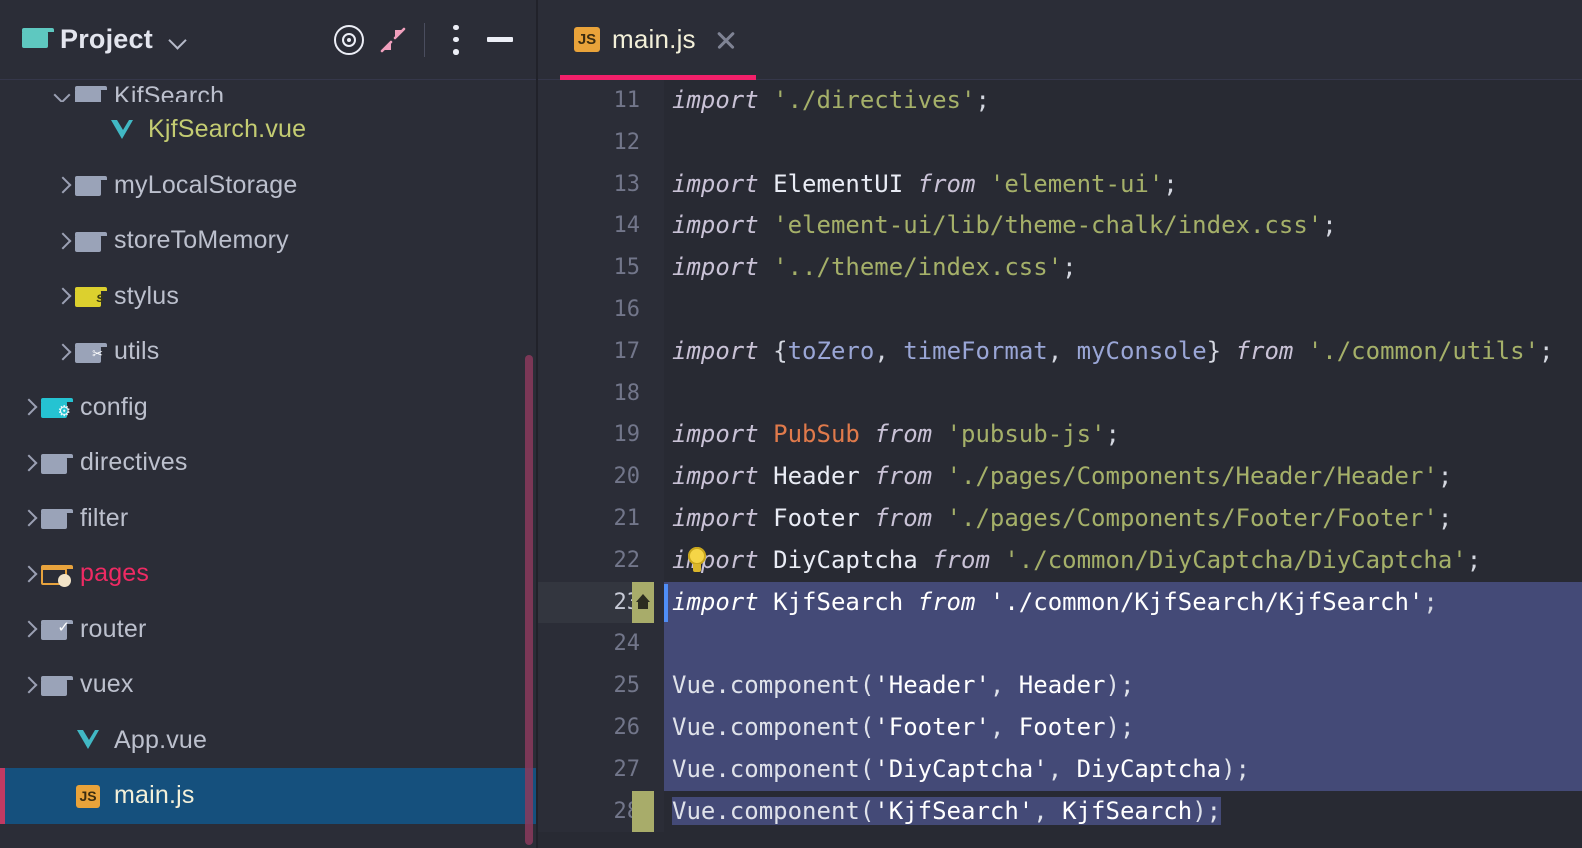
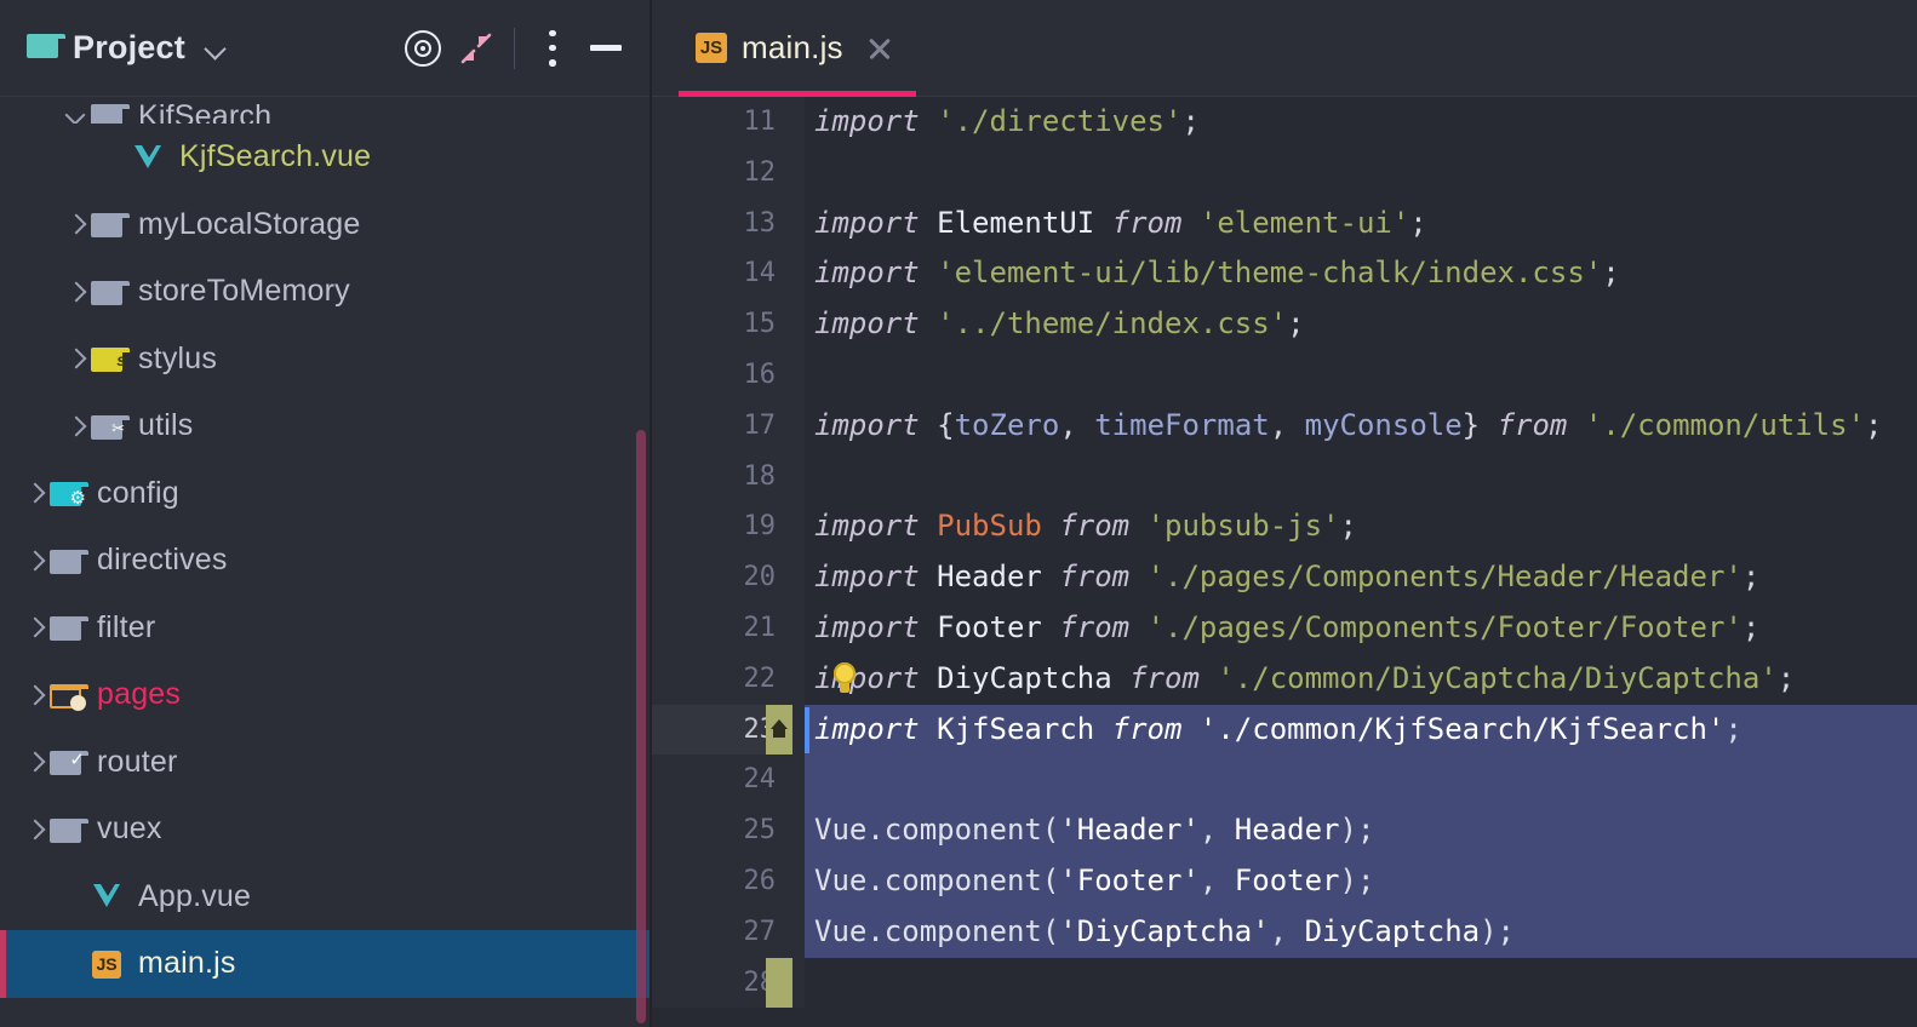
  Project
  KjfSearch
  KjfSearch.vue
  myLocalStorage
  storeToMemory
  s
  stylus
  ✂
  utils
  ⚙
  config
  directives
  filter
  pages
  ✓
  router
  vuex
  App.vue
  JS
  main.js
  JS
  main.js
  11
  import './directives';
  12
  13
  import ElementUI from 'element-ui';
  14
  import 'element-ui/lib/theme-chalk/index.css';
  15
  import '../theme/index.css';
  16
  17
  import {toZero, timeFormat, myConsole} from './common/utils';
  18
  19
  import PubSub from 'pubsub-js';
  20
  import Header from './pages/Components/Header/Header';
  21
  import Footer from './pages/Components/Footer/Footer';
  22
  iport DiyCaptcha from './common/DiyCaptcha/DiyCaptcha';
  23
  import KjfSearch from './common/KjfSearch/KjfSearch';
  24
  25
  Vue.component('Header', Header);
  26
  Vue.component('Footer', Footer);
  27
  Vue.component('DiyCaptcha', DiyCaptcha);
  28
- Vue.component('KjfSearch', KjfSearch);
